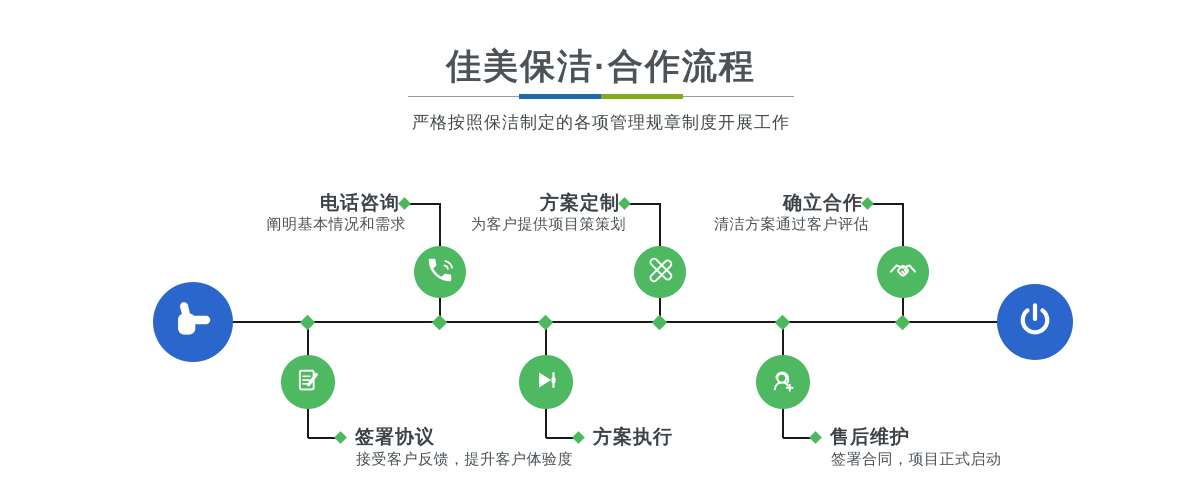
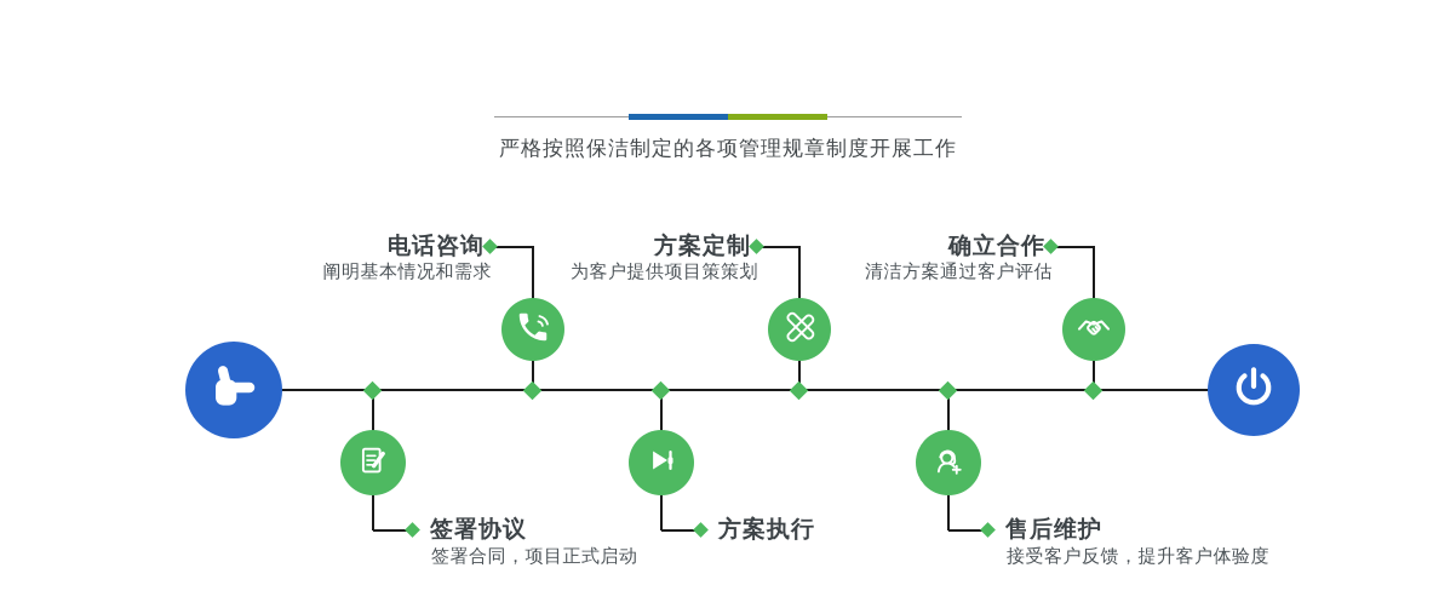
- 佳美保洁·合作流程
  严格按照保洁制定的各项管理规章制度开展工作
  电话咨询
  阐明基本情况和需求
  方案定制
  为客户提供项目策策划
  确立合作
  清洁方案通过客户评估
  签署协议
- 接受客户反馈，提升客户体验度
+ 签署合同，项目正式启动
  方案执行
  售后维护
- 签署合同，项目正式启动
+ 接受客户反馈，提升客户体验度
